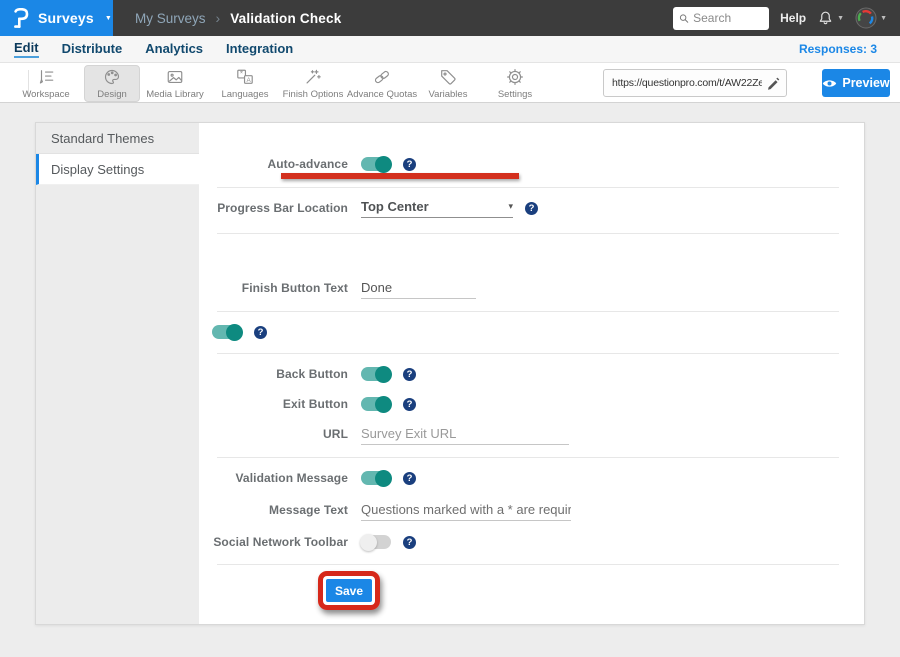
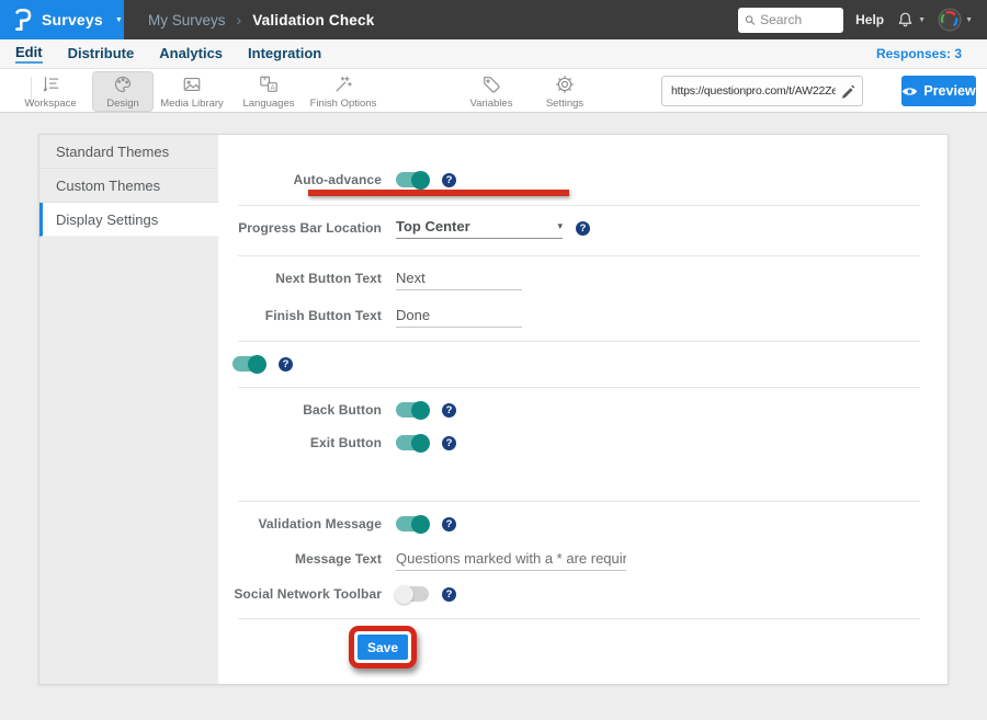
  Surveys
  My Surveys
  ›
  Validation Check
  Search
  Help
  Edit
  Distribute
  Analytics
  Integration
  Responses: 3
  Workspace
  Design
  Media Library
  *
  Languages
  Finish Options
- Advance Quotas
  Variables
  Settings
  https://questionpro.com/t/AW22Ze
  Preview
  Standard Themes
+ Custom Themes
  Display Settings
  Auto-advance
  ?
  Progress Bar Location
  Top Center
  ▾
  ?
+ Next Button Text
+ Next
  Finish Button Text
  Done
  ?
  Back Button
  ?
  Exit Button
  ?
- URL
- Survey Exit URL
  Validation Message
  ?
  Message Text
  Questions marked with a * are requir
  Social Network Toolbar
  ?
  Save
